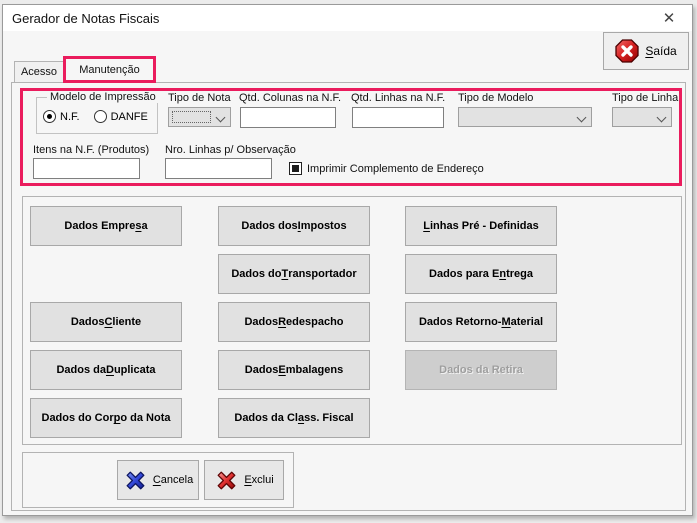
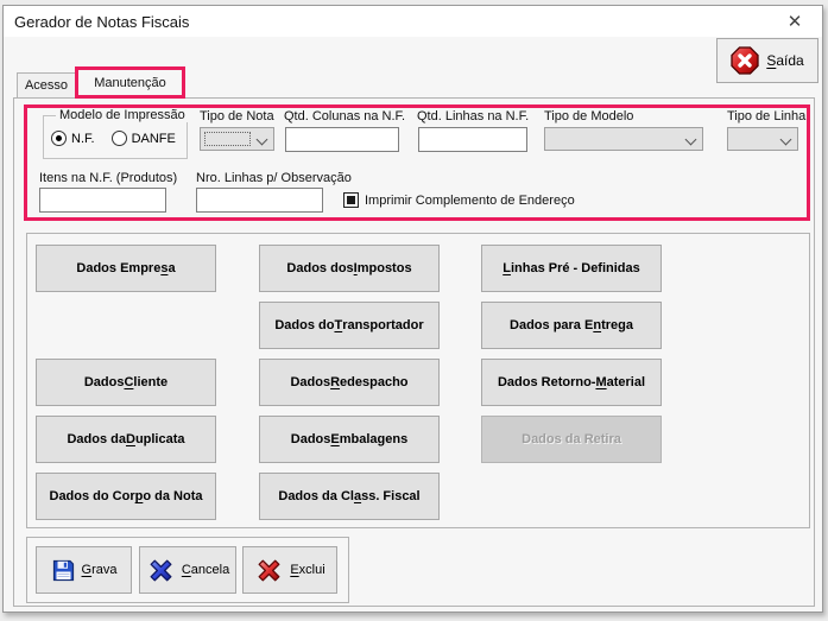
  Gerador de Notas Fiscais
  ✕
  Saída
  Acesso
  Manutenção
  Modelo de Impressão
  N.F.
  DANFE
  Tipo de Nota
  Qtd. Colunas na N.F.
  Qtd. Linhas na N.F.
  Tipo de Modelo
  Tipo de Linha
  Itens na N.F. (Produtos)
  Nro. Linhas p/ Observação
  Imprimir Complemento de Endereço
  Dados Empre
  s
  a
  Dados
  C
  liente
  Dados da
  D
  uplicata
  Dados do Cor
  p
  o da Nota
  Dados dos
  I
  mpostos
  Dados do
  T
  ransportador
  Dados
  R
  edespacho
  Dados
  E
  mbalagens
  Dados da Cl
  a
  ss. Fiscal
  L
  inhas Pré - Definidas
  Dados para E
  n
  trega
  Dados Retorno-
  M
  aterial
  Dados da Retira
+ Grava
  Cancela
  Exclui
